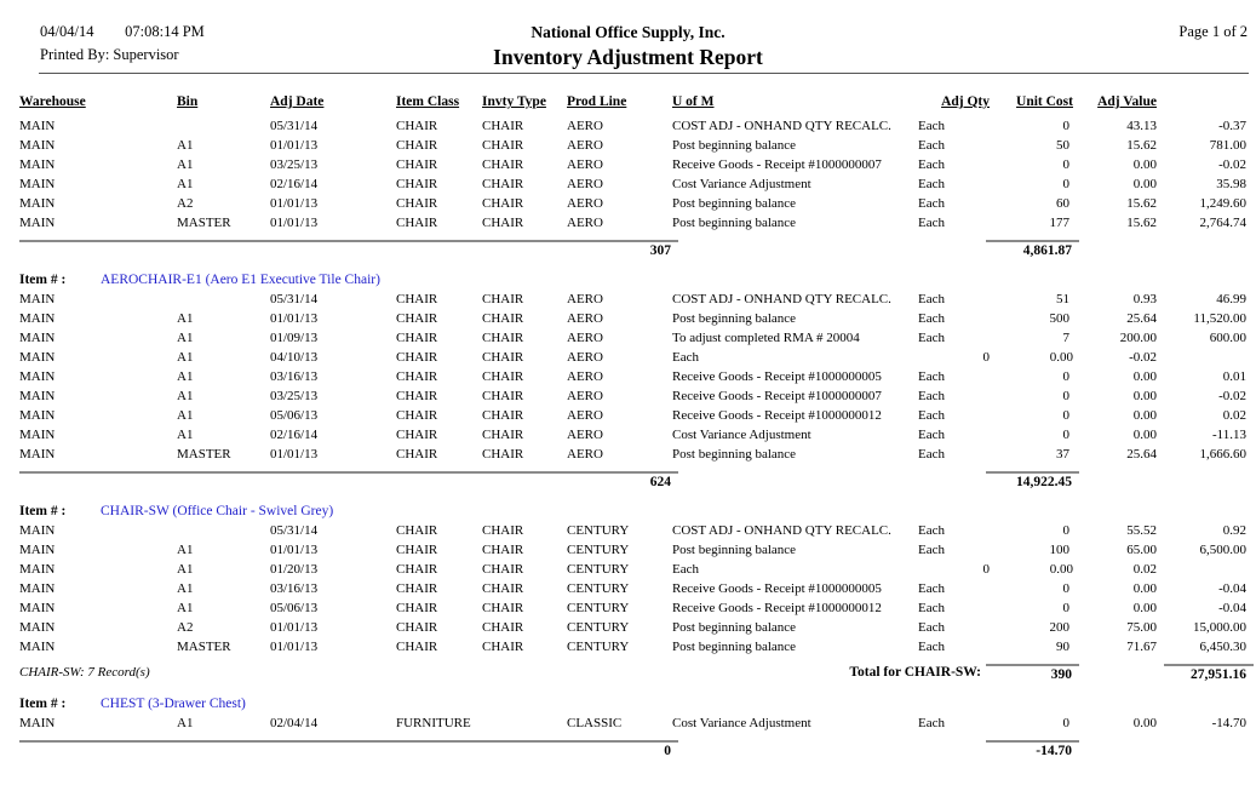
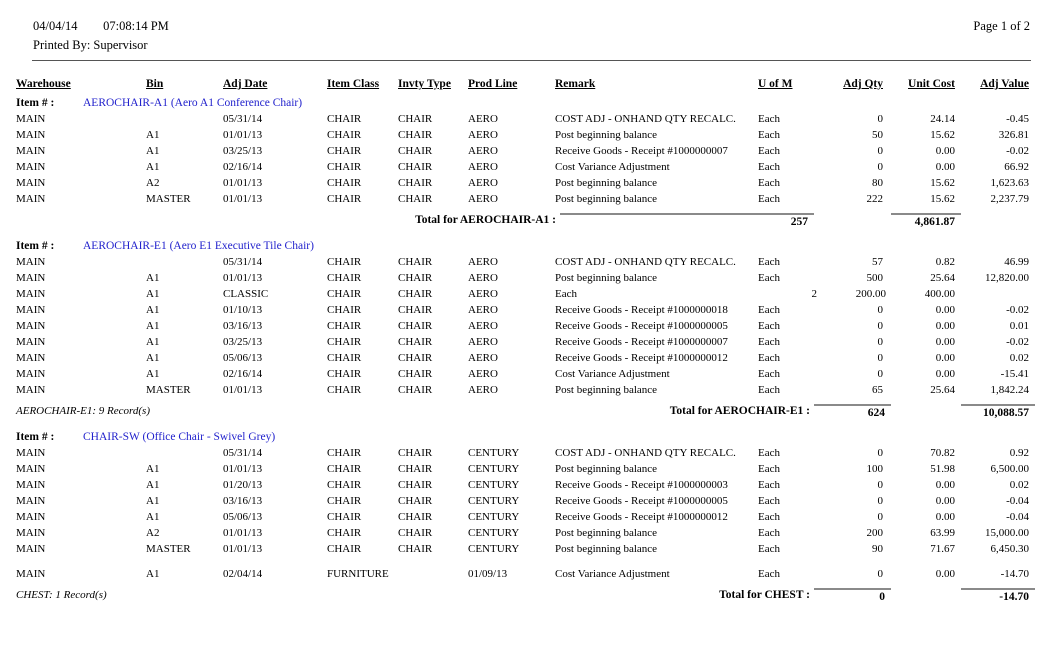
  04/04/14 07:08:14 PM
  Printed By: Supervisor
- National Office Supply, Inc.
- Inventory Adjustment Report
  Page 1 of 2
  Warehouse
  Bin
  Adj Date
  Item Class
  Invty Type
  Prod Line
+ Remark
  U of M
  Adj Qty
  Unit Cost
  Adj Value
+ Item # : AEROCHAIR-A1 (Aero A1 Conference Chair)
  MAIN
  05/31/14
  CHAIR
  CHAIR
  AERO
  COST ADJ - ONHAND QTY RECALC.
  Each
  0
- 43.13
+ 24.14
- -0.37
+ -0.45
  MAIN
  A1
  01/01/13
  CHAIR
  CHAIR
  AERO
  Post beginning balance
  Each
  50
  15.62
- 781.00
+ 326.81
  MAIN
  A1
  03/25/13
  CHAIR
  CHAIR
  AERO
  Receive Goods - Receipt #1000000007
  Each
  0
  0.00
  -0.02
  MAIN
  A1
  02/16/14
  CHAIR
  CHAIR
  AERO
  Cost Variance Adjustment
  Each
  0
  0.00
- 35.98
+ 66.92
  MAIN
  A2
  01/01/13
  CHAIR
  CHAIR
  AERO
  Post beginning balance
  Each
- 60
+ 80
  15.62
- 1,249.60
+ 1,623.63
  MAIN
  MASTER
  01/01/13
  CHAIR
  CHAIR
  AERO
  Post beginning balance
  Each
- 177
+ 222
  15.62
- 2,764.74
+ 2,237.79
+ Total for AEROCHAIR-A1 :
- 307
+ 257
  4,861.87
  Item # : AEROCHAIR-E1 (Aero E1 Executive Tile Chair)
  MAIN
  05/31/14
  CHAIR
  CHAIR
  AERO
  COST ADJ - ONHAND QTY RECALC.
  Each
- 51
+ 57
- 0.93
+ 0.82
  46.99
  MAIN
  A1
  01/01/13
  CHAIR
  CHAIR
  AERO
  Post beginning balance
  Each
  500
  25.64
- 11,520.00
+ 12,820.00
  MAIN
  A1
- 01/09/13
+ CLASSIC
  CHAIR
  CHAIR
  AERO
- To adjust completed RMA # 20004
  Each
- 7
+ 2
  200.00
- 600.00
+ 400.00
  MAIN
  A1
- 04/10/13
+ 01/10/13
  CHAIR
  CHAIR
  AERO
+ Receive Goods - Receipt #1000000018
  Each
  0
  0.00
  -0.02
  MAIN
  A1
  03/16/13
  CHAIR
  CHAIR
  AERO
  Receive Goods - Receipt #1000000005
  Each
  0
  0.00
  0.01
  MAIN
  A1
  03/25/13
  CHAIR
  CHAIR
  AERO
  Receive Goods - Receipt #1000000007
  Each
  0
  0.00
  -0.02
  MAIN
  A1
  05/06/13
  CHAIR
  CHAIR
  AERO
  Receive Goods - Receipt #1000000012
  Each
  0
  0.00
  0.02
  MAIN
  A1
  02/16/14
  CHAIR
  CHAIR
  AERO
  Cost Variance Adjustment
  Each
  0
  0.00
- -11.13
+ -15.41
  MAIN
  MASTER
  01/01/13
  CHAIR
  CHAIR
  AERO
  Post beginning balance
  Each
- 37
+ 65
  25.64
- 1,666.60
+ 1,842.24
+ AEROCHAIR-E1: 9 Record(s)
+ Total for AEROCHAIR-E1 :
  624
- 14,922.45
+ 10,088.57
  Item # : CHAIR-SW (Office Chair - Swivel Grey)
  MAIN
  05/31/14
  CHAIR
  CHAIR
  CENTURY
  COST ADJ - ONHAND QTY RECALC.
  Each
  0
- 55.52
+ 70.82
  0.92
  MAIN
  A1
  01/01/13
  CHAIR
  CHAIR
  CENTURY
  Post beginning balance
  Each
  100
- 65.00
+ 51.98
  6,500.00
  MAIN
  A1
  01/20/13
  CHAIR
  CHAIR
  CENTURY
+ Receive Goods - Receipt #1000000003
  Each
  0
  0.00
  0.02
  MAIN
  A1
  03/16/13
  CHAIR
  CHAIR
  CENTURY
  Receive Goods - Receipt #1000000005
  Each
  0
  0.00
  -0.04
  MAIN
  A1
  05/06/13
  CHAIR
  CHAIR
  CENTURY
  Receive Goods - Receipt #1000000012
  Each
  0
  0.00
  -0.04
  MAIN
  A2
  01/01/13
  CHAIR
  CHAIR
  CENTURY
  Post beginning balance
  Each
  200
- 75.00
+ 63.99
  15,000.00
  MAIN
  MASTER
  01/01/13
  CHAIR
  CHAIR
  CENTURY
  Post beginning balance
  Each
  90
  71.67
  6,450.30
- CHAIR-SW: 7 Record(s)
- Total for CHAIR-SW:
- 390
- 27,951.16
- Item # : CHEST (3-Drawer Chest)
  MAIN
  A1
  02/04/14
  FURNITURE
- CLASSIC
+ 01/09/13
  Cost Variance Adjustment
  Each
  0
  0.00
  -14.70
+ CHEST: 1 Record(s)
+ Total for CHEST :
  0
  -14.70
